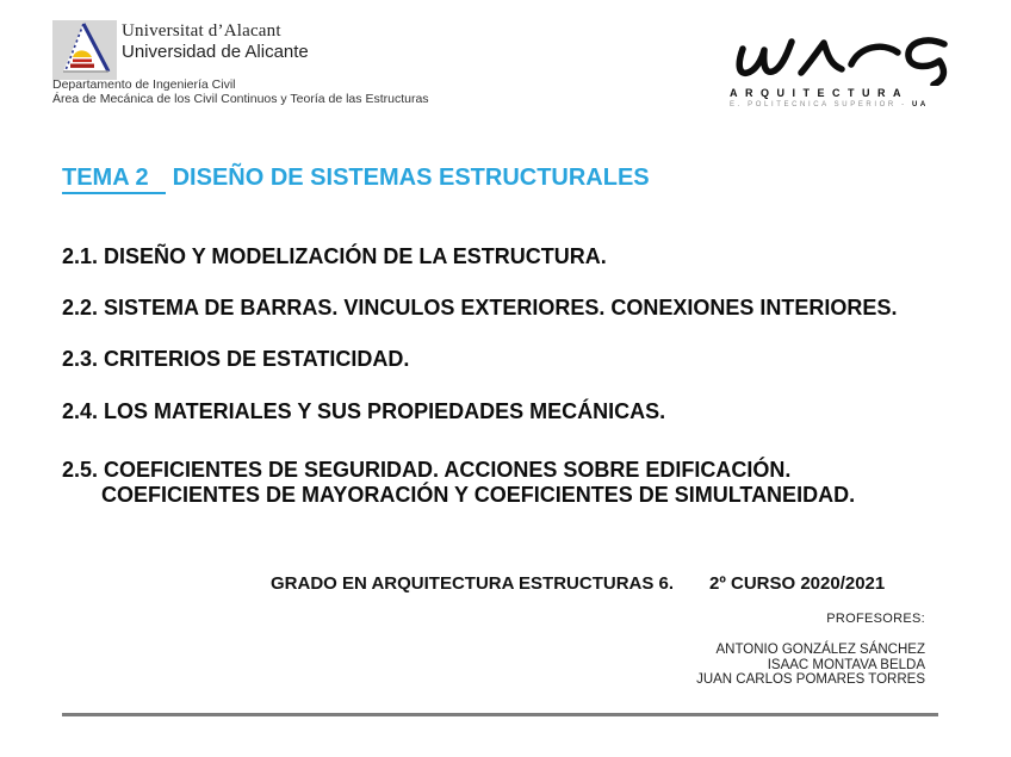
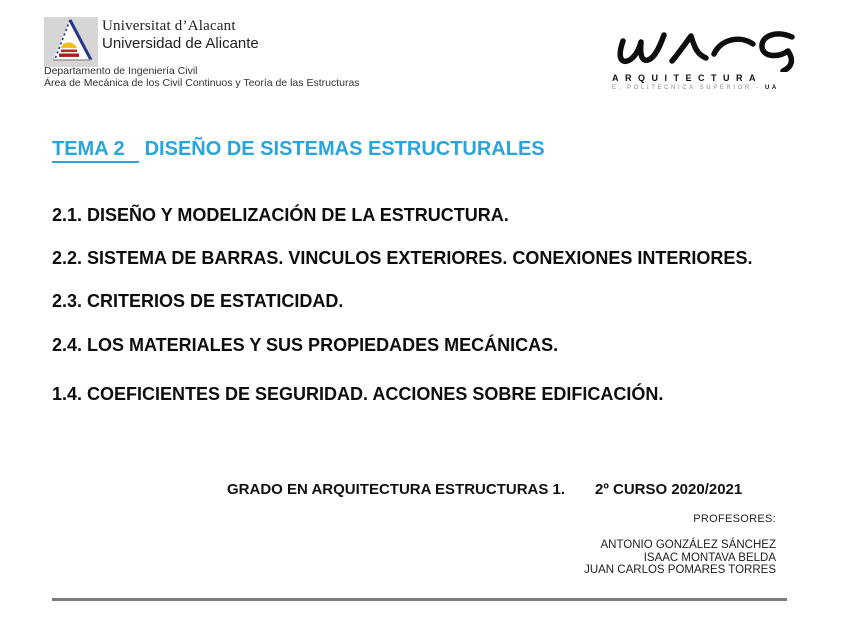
  Universitat d’Alacant
  Universidad de Alicante
  Departamento de Ingeniería Civil
  Área de Mecánica de los Civil Continuos y Teoría de las Estructuras
  ARQUITECTURA
  TEMA 2 DISEÑO DE SISTEMAS ESTRUCTURALES
  2.1. DISEÑO Y MODELIZACIÓN DE LA ESTRUCTURA.
  2.2. SISTEMA DE BARRAS. VINCULOS EXTERIORES. CONEXIONES INTERIORES.
  2.3. CRITERIOS DE ESTATICIDAD.
  2.4. LOS MATERIALES Y SUS PROPIEDADES MECÁNICAS.
- 2.5. COEFICIENTES DE SEGURIDAD. ACCIONES SOBRE EDIFICACIÓN.
+ 1.4. COEFICIENTES DE SEGURIDAD. ACCIONES SOBRE EDIFICACIÓN.
- COEFICIENTES DE MAYORACIÓN Y COEFICIENTES DE SIMULTANEIDAD.
- GRADO EN ARQUITECTURA ESTRUCTURAS 6.
+ GRADO EN ARQUITECTURA ESTRUCTURAS 1.
  2º CURSO 2020/2021
  PROFESORES:
  ANTONIO GONZÁLEZ SÁNCHEZ
  ISAAC MONTAVA BELDA
  JUAN CARLOS POMARES TORRES
